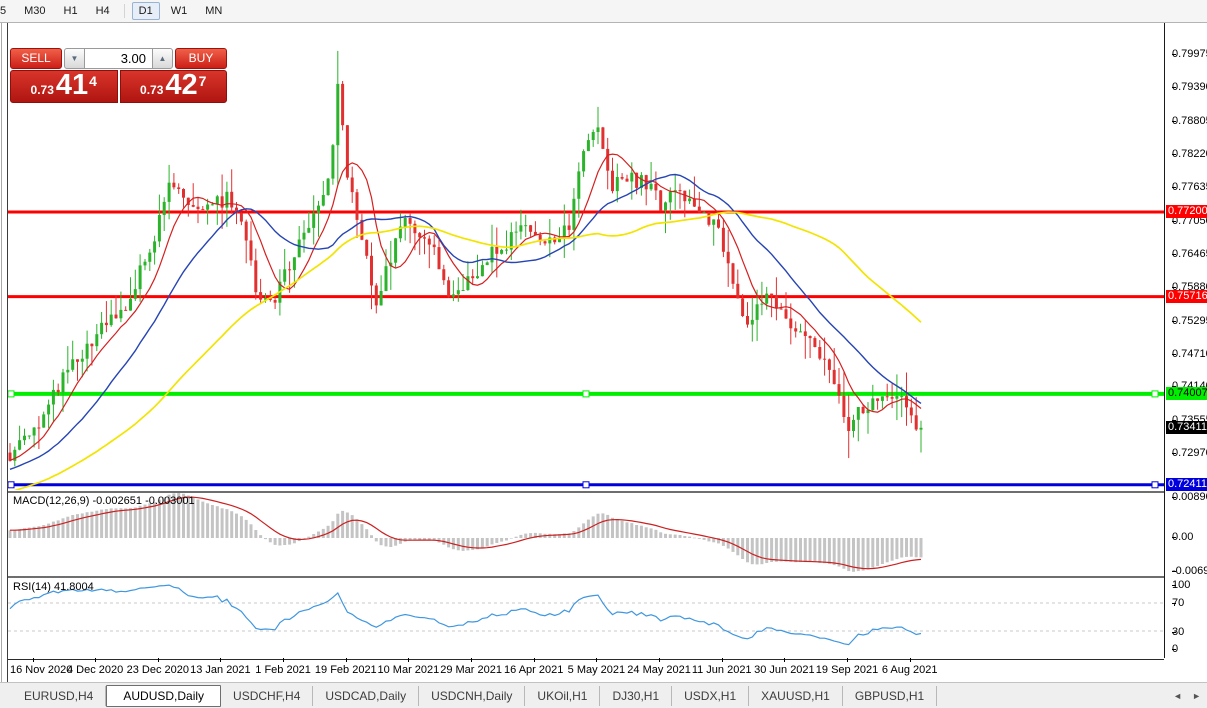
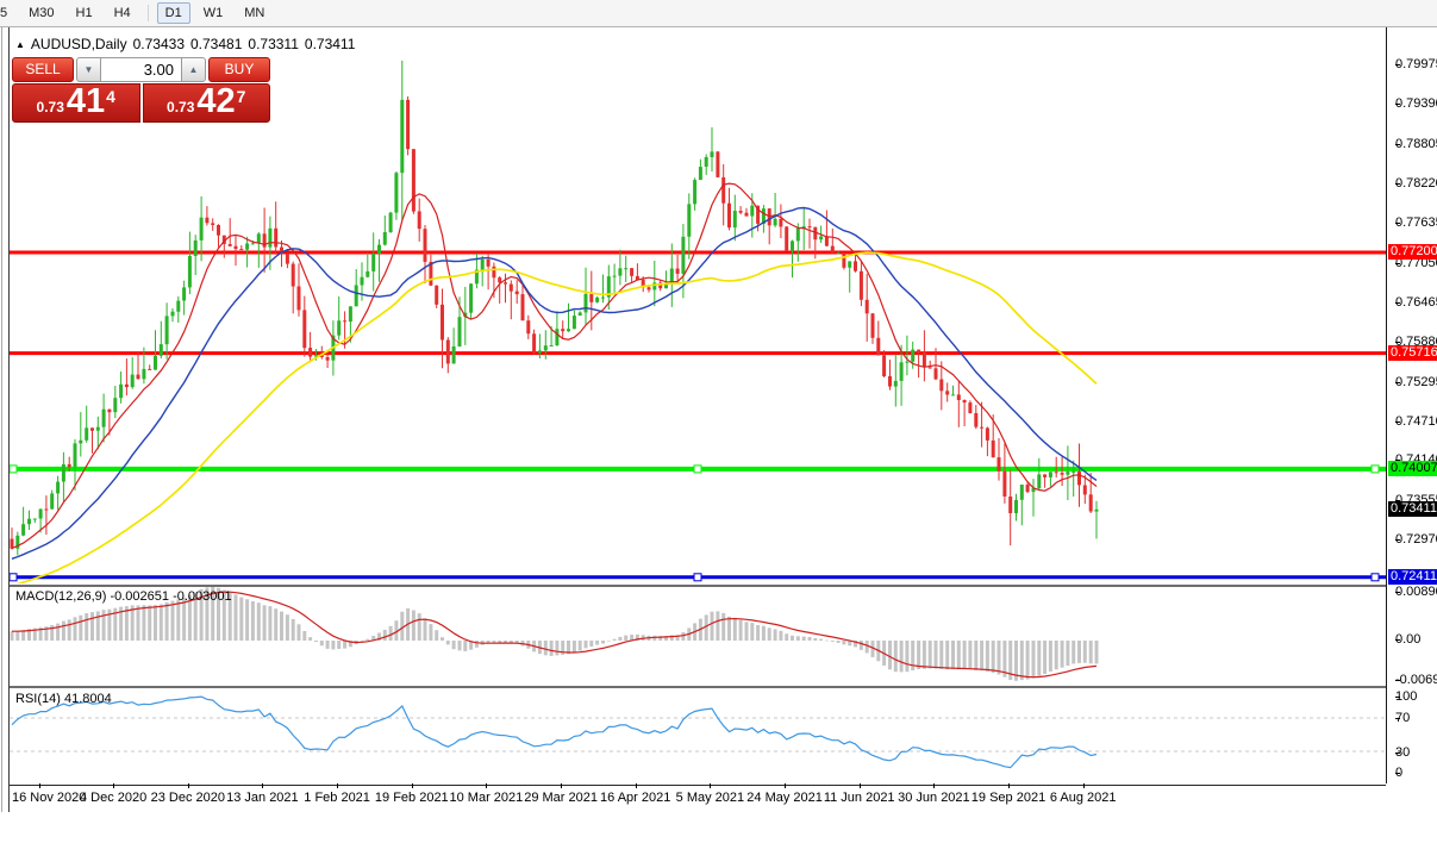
  5
  M30
  H1
  H4
  D1
  W1
  MN
  16 Nov 2020
  4 Dec 2020
  23 Dec 2020
  13 Jan 2021
  1 Feb 2021
  19 Feb 2021
  10 Mar 2021
  29 Mar 2021
  16 Apr 2021
  5 May 2021
  24 May 2021
  11 Jun 2021
  30 Jun 2021
  19 Sep 2021
  6 Aug 2021
  0.7997
  0.7939
  0.7880
  0.7822
  0.7763
  0.7705
  0.7646
  0.7588
  0.7529
  0.7471
  0.7355
  0.7297
  0.0089
  0.00
  -0.0069
  100
  70
  30
  0
  0.77200
  0.75716
  0.74007
  0.72411
  0.73411
+ ▲ AUDUSD,Daily 0.73433 0.73481 0.73311 0.73411
  SELL
  ▼
  3.00
  ▲
  BUY
  0.73
  41
  4
  0.73
  42
  7
  MACD(12,26,9) -0.002651 -0.003001
  RSI(14) 41.8004
- EURUSD,H4
- AUDUSD,Daily
- USDCHF,H4
- USDCAD,Daily
- USDCNH,Daily
- UKOil,H1
- DJ30,H1
- USDX,H1
- XAUUSD,H1
- GBPUSD,H1
- ◄
- ►
